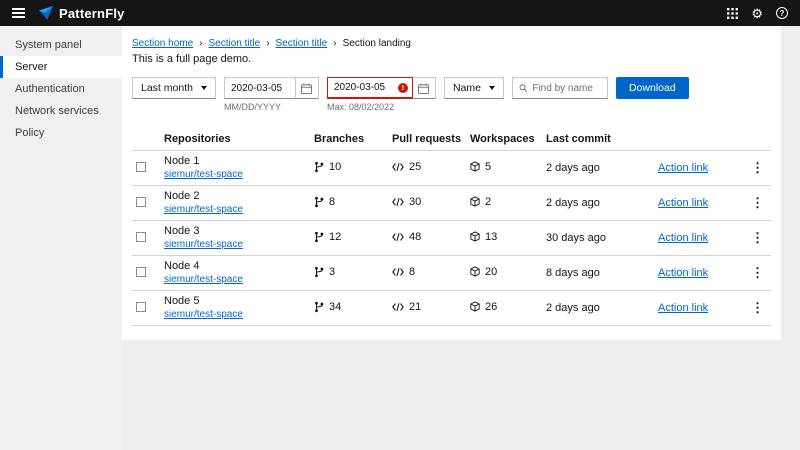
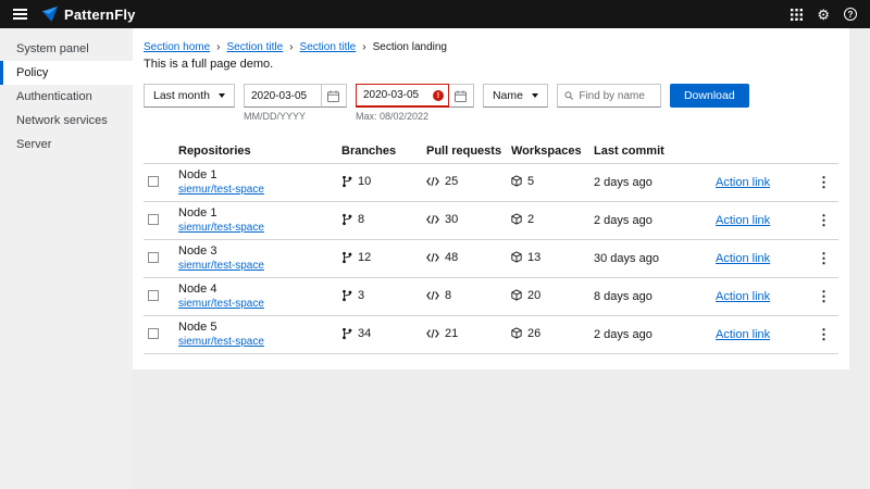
  PatternFly
  System panel
- Server
+ Policy
  Authentication
  Network services
- Policy
+ Server
  Section home
  Section title
  Section title
  Section landing
  This is a full page demo.
  Last month
  2020-03-05
  MM/DD/YYYY
  2020-03-05
  Max: 08/02/2022
  Name
  Find by name
  Download
  	Repositories	Branches	Pull requests	Workspaces	Last commit
  	Node 1 siemur/test-space	10	25	5	2 days ago	Action link
- 	Node 2 siemur/test-space	8	30	2	2 days ago	Action link
+ 	Node 1 siemur/test-space	8	30	2	2 days ago	Action link
  	Node 3 siemur/test-space	12	48	13	30 days ago	Action link
  	Node 4 siemur/test-space	3	8	20	8 days ago	Action link
  	Node 5 siemur/test-space	34	21	26	2 days ago	Action link
